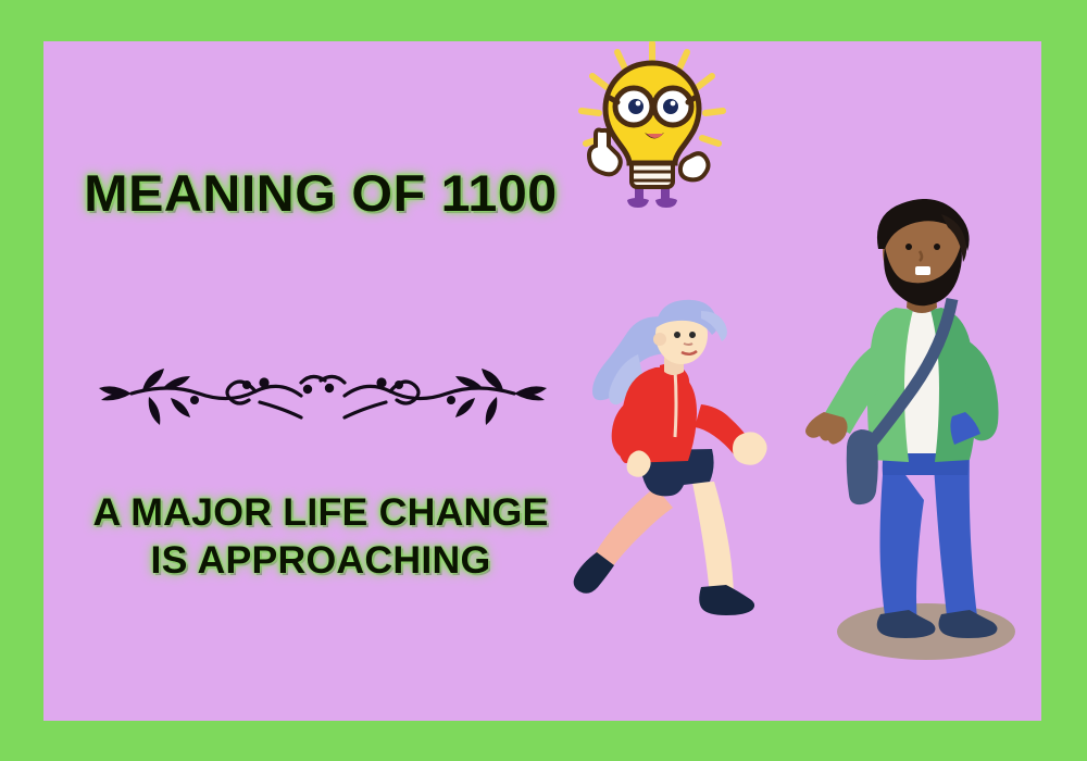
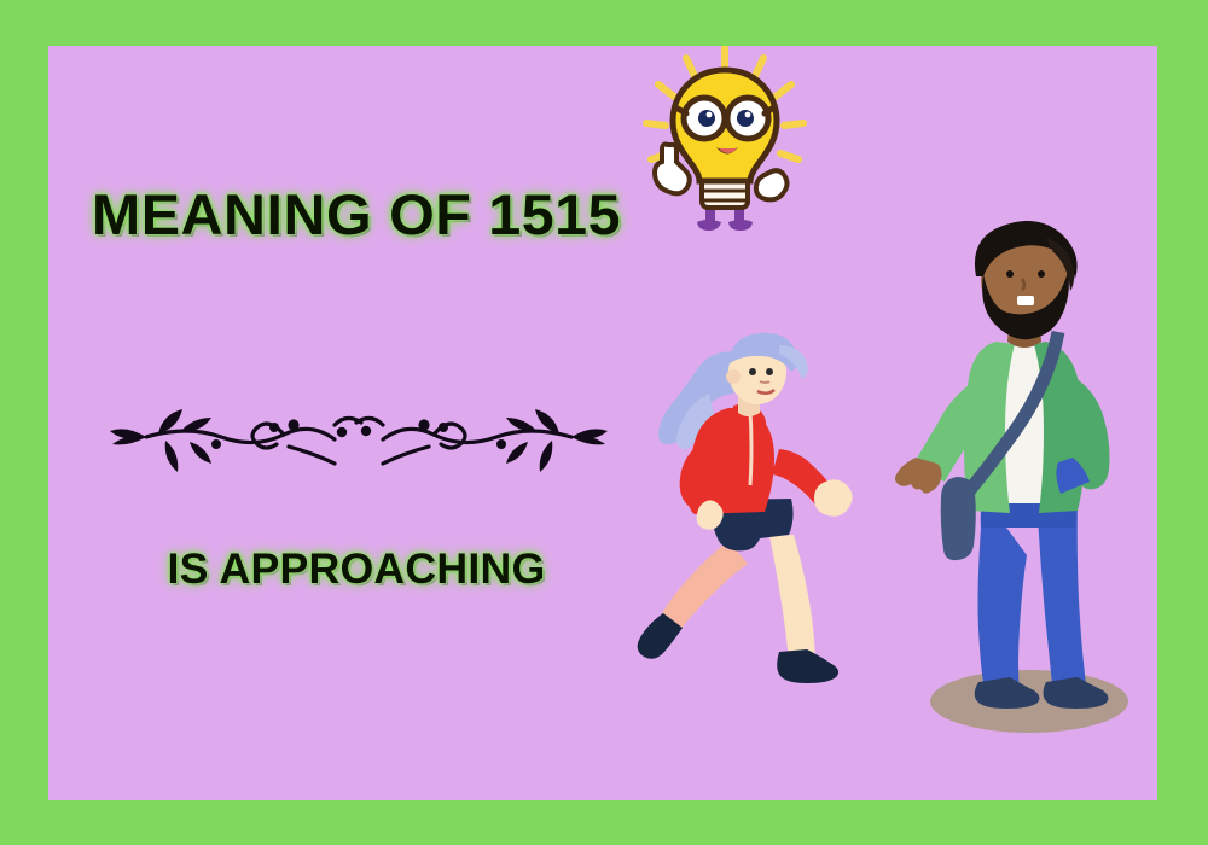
- MEANING OF 1100
+ MEANING OF 1515
- A MAJOR LIFE CHANGE
  IS APPROACHING
